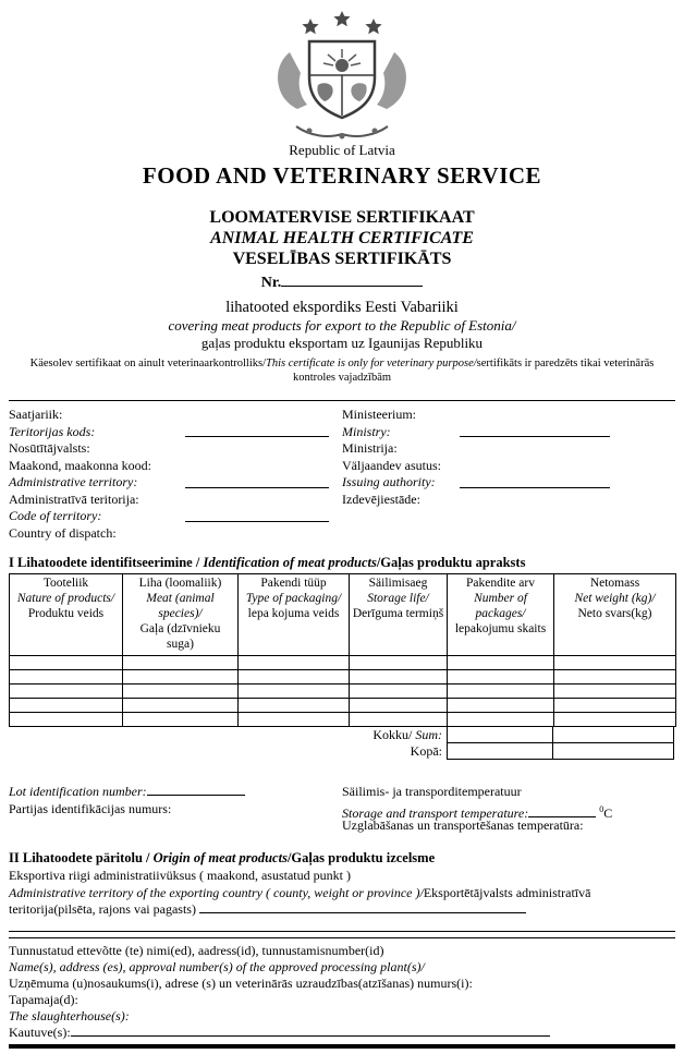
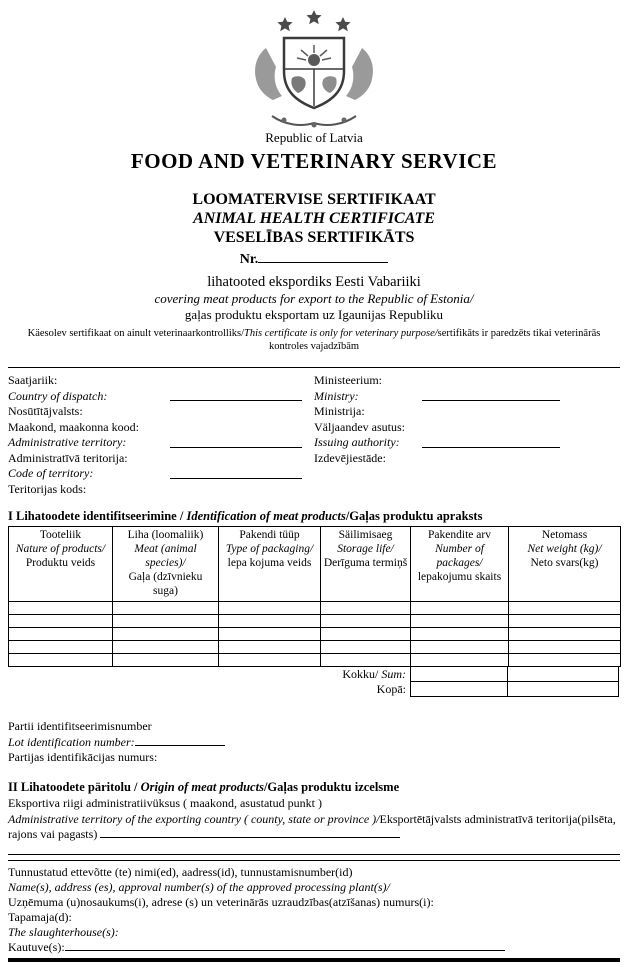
  Republic of Latvia
  FOOD AND VETERINARY SERVICE
  LOOMATERVISE SERTIFIKAAT
  ANIMAL HEALTH CERTIFICATE
  VESELĪBAS SERTIFIKĀTS
  Nr.
  lihatooted ekspordiks Eesti Vabariiki
  covering meat products for export to the Republic of Estonia/
  gaļas produktu eksportam uz Igaunijas Republiku
  Käesolev sertifikaat on ainult veterinaarkontrolliks/This certificate is only for veterinary purpose/sertifikāts ir paredzēts tikai veterinārās kontroles vajadzībām
  Saatjariik:
- Teritorijas kods:
+ Country of dispatch:
  Nosūtītājvalsts:
  Maakond, maakonna kood:
  Administrative territory:
  Administratīvā teritorija:
  Code of territory:
- Country of dispatch:
+ Teritorijas kods:
  Ministeerium:
  Ministry:
  Ministrija:
  Väljaandev asutus:
  Issuing authority:
  Izdevējiestāde:
  I Lihatoodete identifitseerimine / Identification of meat products/Gaļas produktu apraksts
  TooteliikNature of products/Produktu veids	Liha (loomaliik)Meat (animal species)/Gaļa (dzīvnieku suga)	Pakendi tüüpType of packaging/lepa kojuma veids	SäilimisaegStorage life/Derīguma termiņš	Pakendite arvNumber of packages/lepakojumu skaits	NetomassNet weight (kg)/Neto svars(kg)
  Kokku/ Sum:
  Kopā:
+ Partii identifitseerimisnumber
  Lot identification number:
  Partijas identifikācijas numurs:
- Säilimis- ja transporditemperatuur
- Storage and transport temperature: 0C
- Uzglabāšanas un transportēšanas temperatūra:
  II Lihatoodete päritolu / Origin of meat products/Gaļas produktu izcelsme
  Eksportiva riigi administratiivüksus ( maakond, asustatud punkt )
- Administrative territory of the exporting country ( county, weight or province )/Eksportētājvalsts administratīvā teritorija(pilsēta, rajons vai pagasts)
+ Administrative territory of the exporting country ( county, state or province )/Eksportētājvalsts administratīvā teritorija(pilsēta, rajons vai pagasts)
  Tunnustatud ettevõtte (te) nimi(ed), aadress(id), tunnustamisnumber(id)
  Name(s), address (es), approval number(s) of the approved processing plant(s)/
  Uzņēmuma (u)nosaukums(i), adrese (s) un veterinārās uzraudzības(atzīšanas) numurs(i):
  Tapamaja(d):
  The slaughterhouse(s):
  Kautuve(s):
